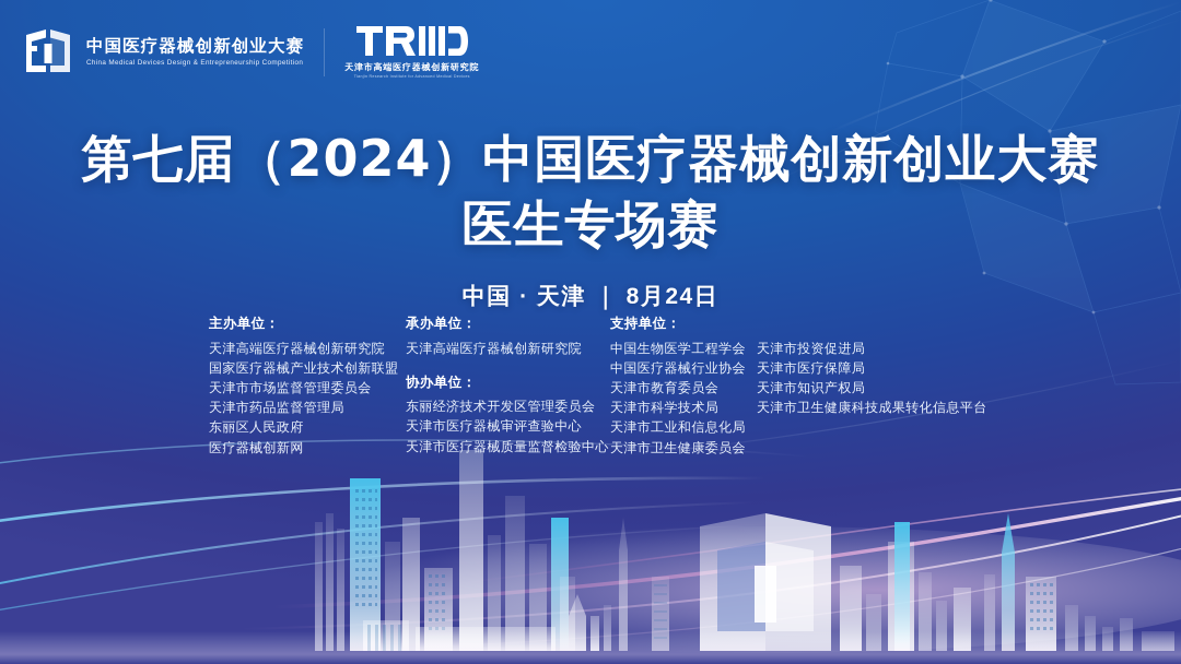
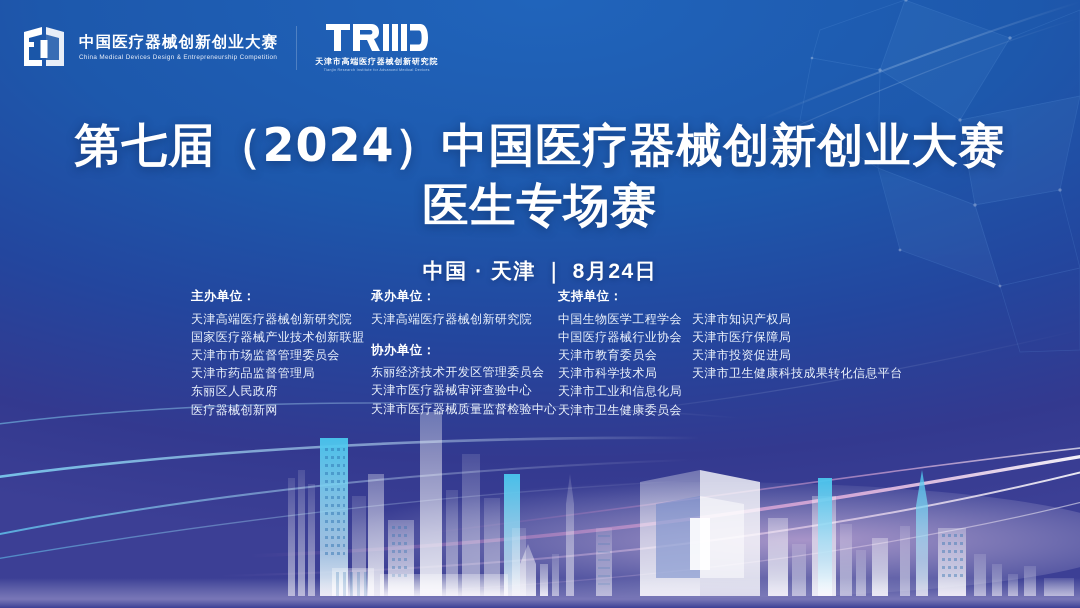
  中国医疗器械创新创业大赛
  天津市高端医疗器械创新研究院
  第七届（2024）中国医疗器械创新创业大赛
  医生专场赛
  中国 · 天津 ｜ 8月24日
  主办单位：
  天津高端医疗器械创新研究院
  国家医疗器械产业技术创新联盟
  天津市市场监督管理委员会
  天津市药品监督管理局
  东丽区人民政府
  医疗器械创新网
  承办单位：
  天津高端医疗器械创新研究院
  协办单位：
  东丽经济技术开发区管理委员会
  天津市医疗器械审评查验中心
  天津市医疗器械质量监督检验中心
  支持单位：
  中国生物医学工程学会
  中国医疗器械行业协会
  天津市教育委员会
  天津市科学技术局
  天津市工业和信息化局
  天津市卫生健康委员会
- 天津市投资促进局
+ 天津市知识产权局
  天津市医疗保障局
- 天津市知识产权局
+ 天津市投资促进局
  天津市卫生健康科技成果转化信息平台
